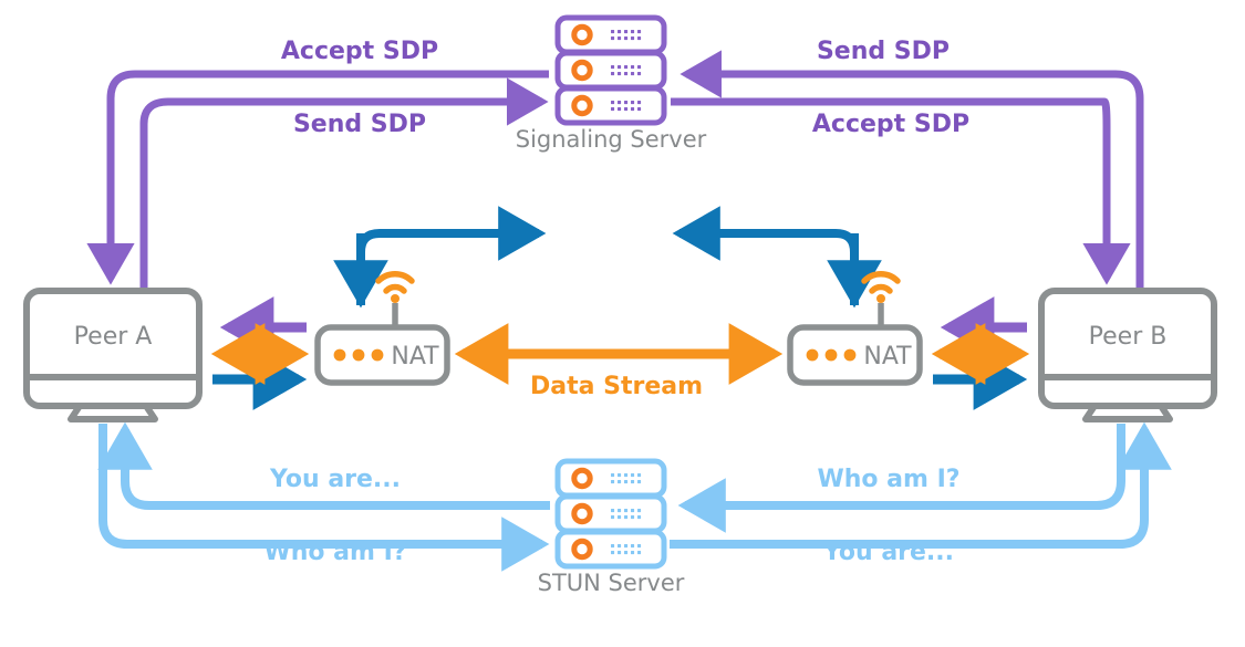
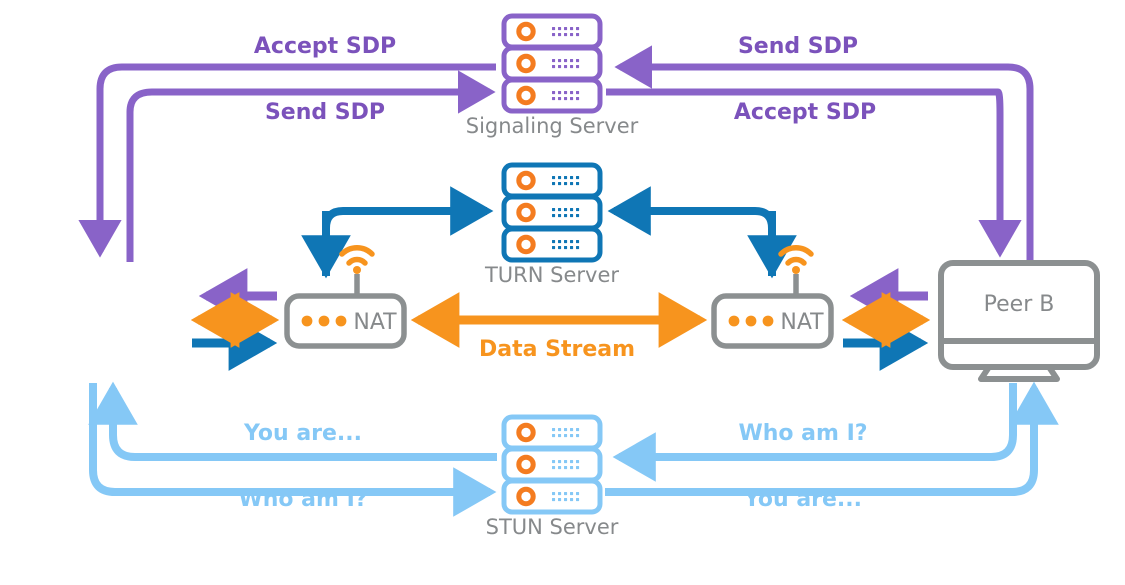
  Signaling Server
+ TURN Server
  STUN Server
- Peer A
  Peer B
  NAT
  NAT
  Accept SDP
  Send SDP
  Send SDP
  Accept SDP
  Data Stream
  You are...
  Who am I?
  Who am I?
  You are...
